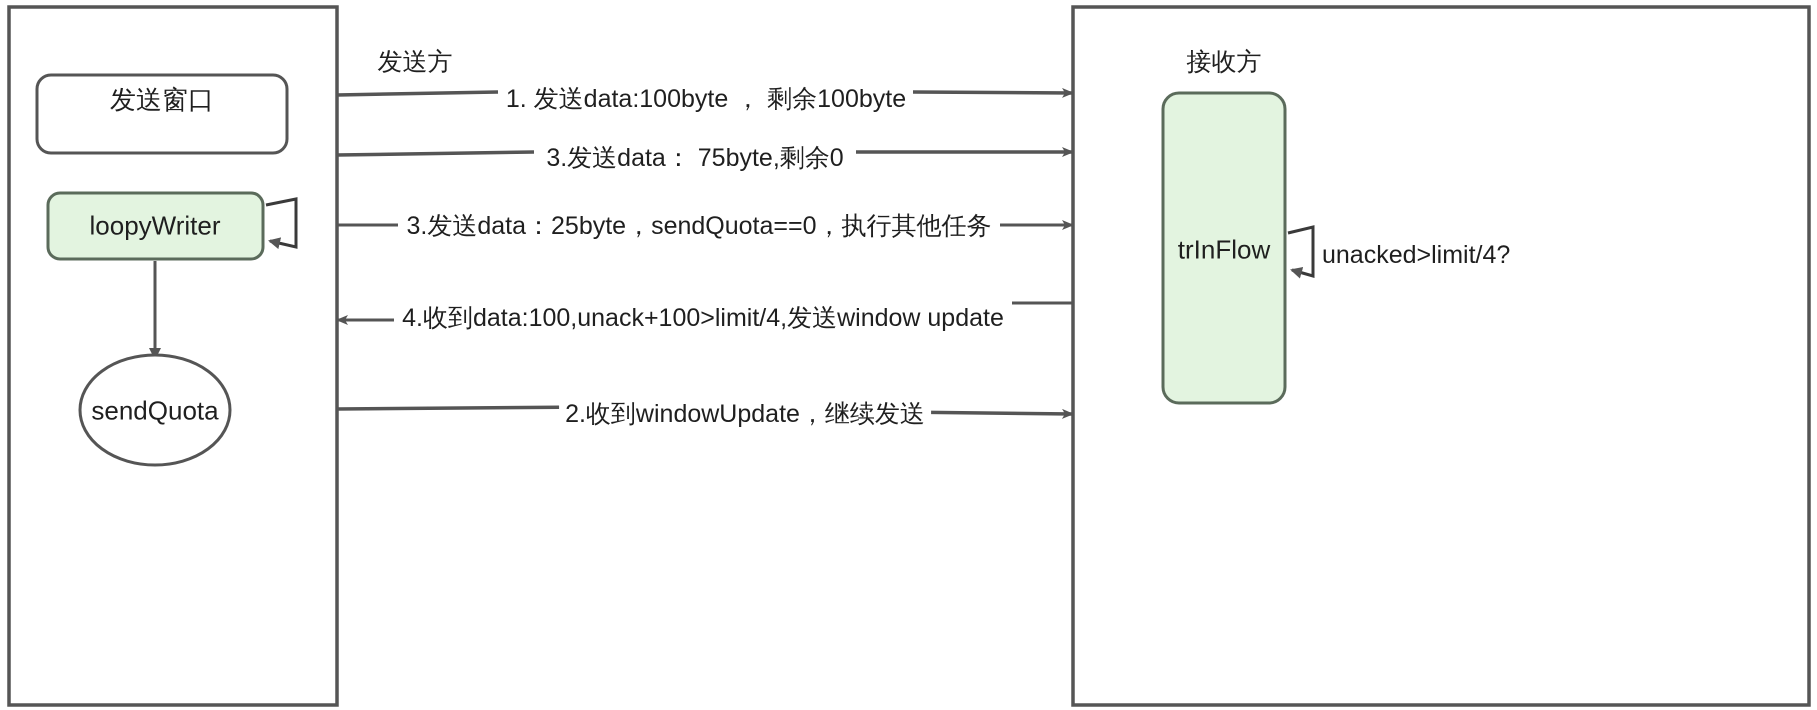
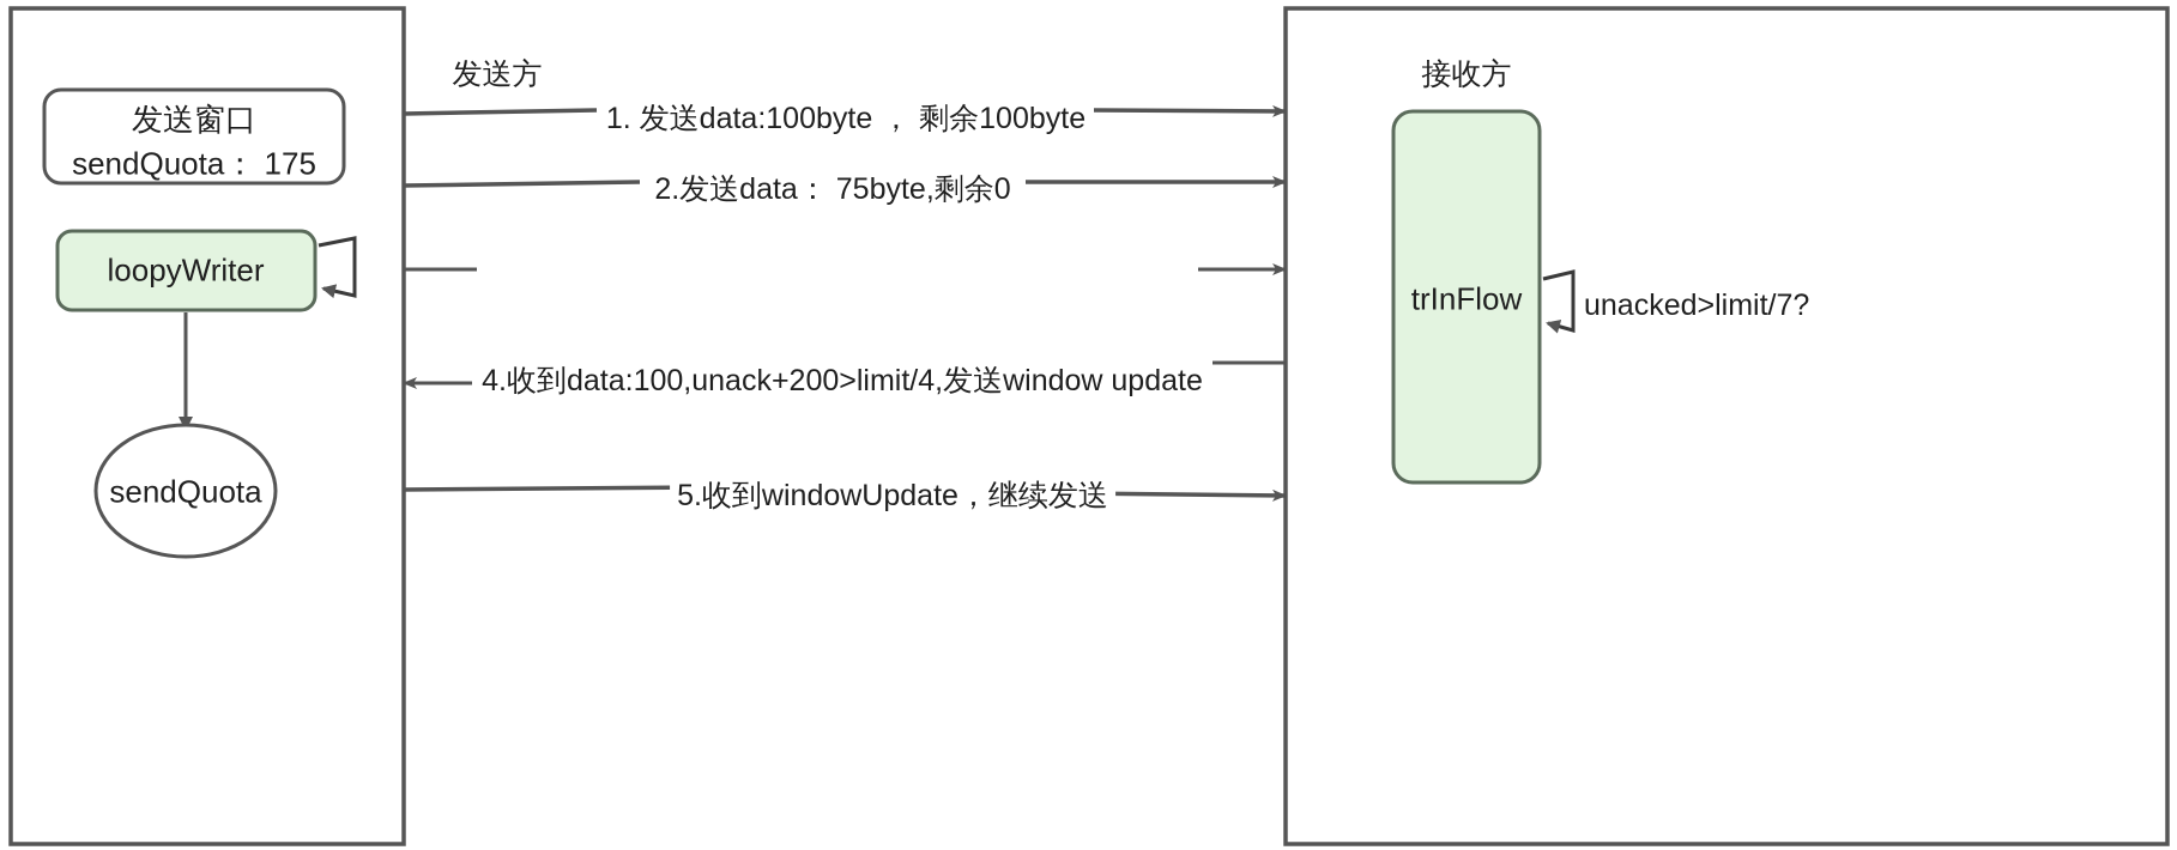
  发送方
  接收方
  发送窗口
+ sendQuota： 175
  loopyWriter
  sendQuota
  trInFlow
- unacked>limit/4?
+ unacked>limit/7?
  1. 发送data:100byte ， 剩余100byte
- 3.发送data： 75byte,剩余0
+ 2.发送data： 75byte,剩余0
- 3.发送data：25byte，sendQuota==0，执行其他任务
- 4.收到data:100,unack+100>limit/4,发送window update
+ 4.收到data:100,unack+200>limit/4,发送window update
- 2.收到windowUpdate，继续发送
+ 5.收到windowUpdate，继续发送
